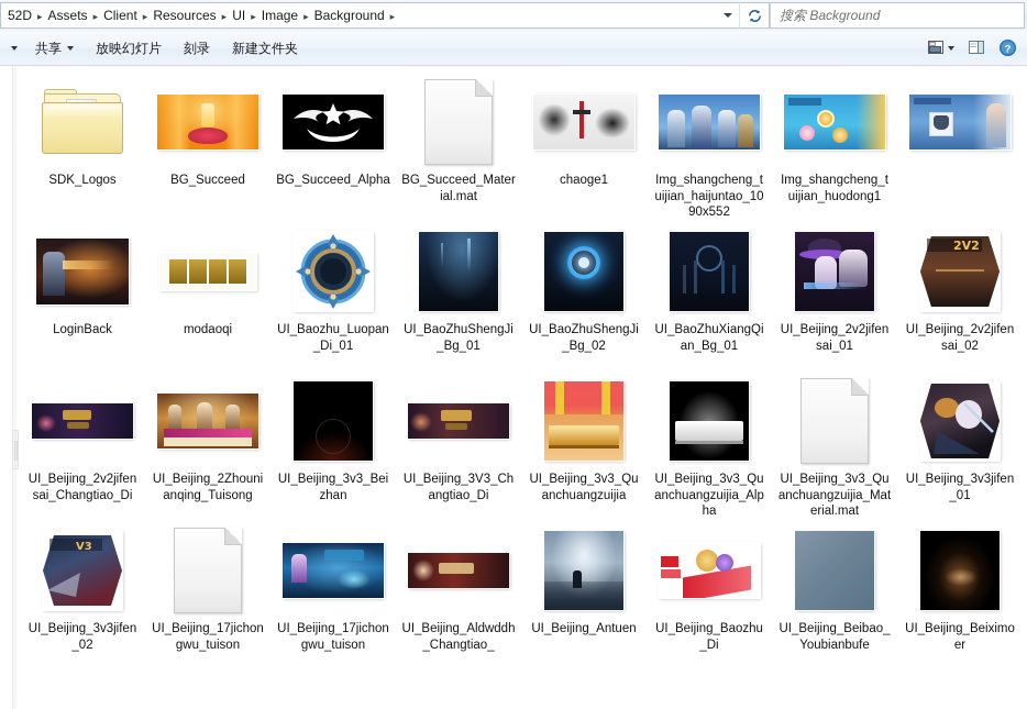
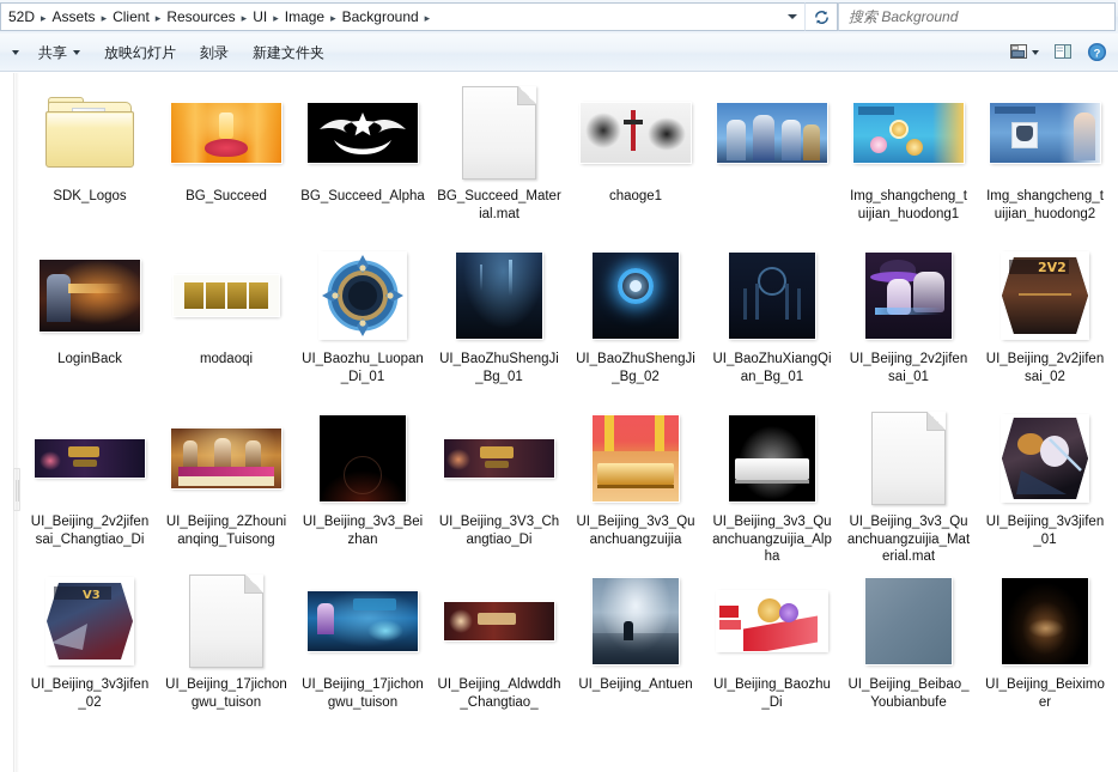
  52D
  ▸
  Assets
  ▸
  Client
  ▸
  Resources
  ▸
  UI
  ▸
  Image
  ▸
  Background
  ▸
  搜索 Background
  共享
  放映幻灯片
  刻录
  新建文件夹
  ?
  SDK_Logos
  BG_Succeed
  BG_Succeed_Alpha
  BG_Succeed_Material.mat
  chaoge1
- Img_shangcheng_tuijian_haijuntao_1090x552
  Img_shangcheng_tuijian_huodong1
+ Img_shangcheng_tuijian_huodong2
  LoginBack
  modaoqi
  UI_Baozhu_Luopan_Di_01
  UI_BaoZhuShengJi_Bg_01
  UI_BaoZhuShengJi_Bg_02
  UI_BaoZhuXiangQian_Bg_01
  UI_Beijing_2v2jifensai_01
  2V2
  UI_Beijing_2v2jifensai_02
  UI_Beijing_2v2jifensai_Changtiao_Di
  UI_Beijing_2Zhounianqing_Tuisong
  UI_Beijing_3v3_Beizhan
  UI_Beijing_3V3_Changtiao_Di
  UI_Beijing_3v3_Quanchuangzuijia
  UI_Beijing_3v3_Quanchuangzuijia_Alpha
  UI_Beijing_3v3_Quanchuangzuijia_Material.mat
  UI_Beijing_3v3jifen_01
  V3
  UI_Beijing_3v3jifen_02
  UI_Beijing_17jichongwu_tuison
  UI_Beijing_17jichongwu_tuison
  UI_Beijing_Aldwddh_Changtiao_
  UI_Beijing_Antuen
  UI_Beijing_Baozhu_Di
  UI_Beijing_Beibao_Youbianbufe
  UI_Beijing_Beiximoer
